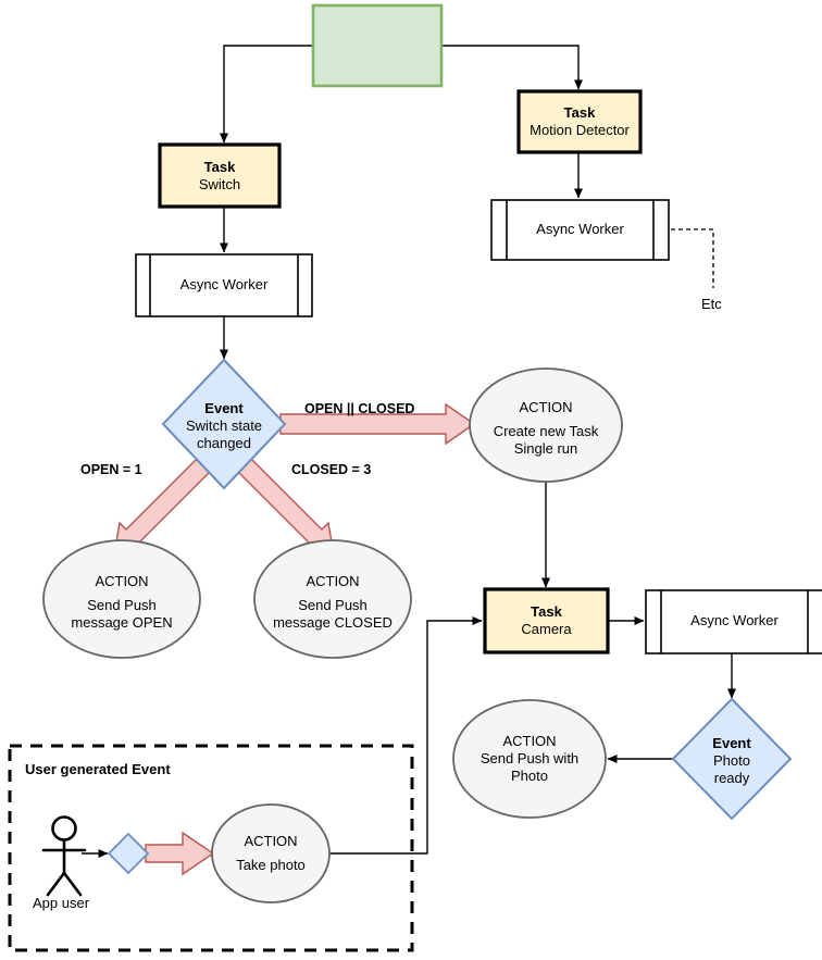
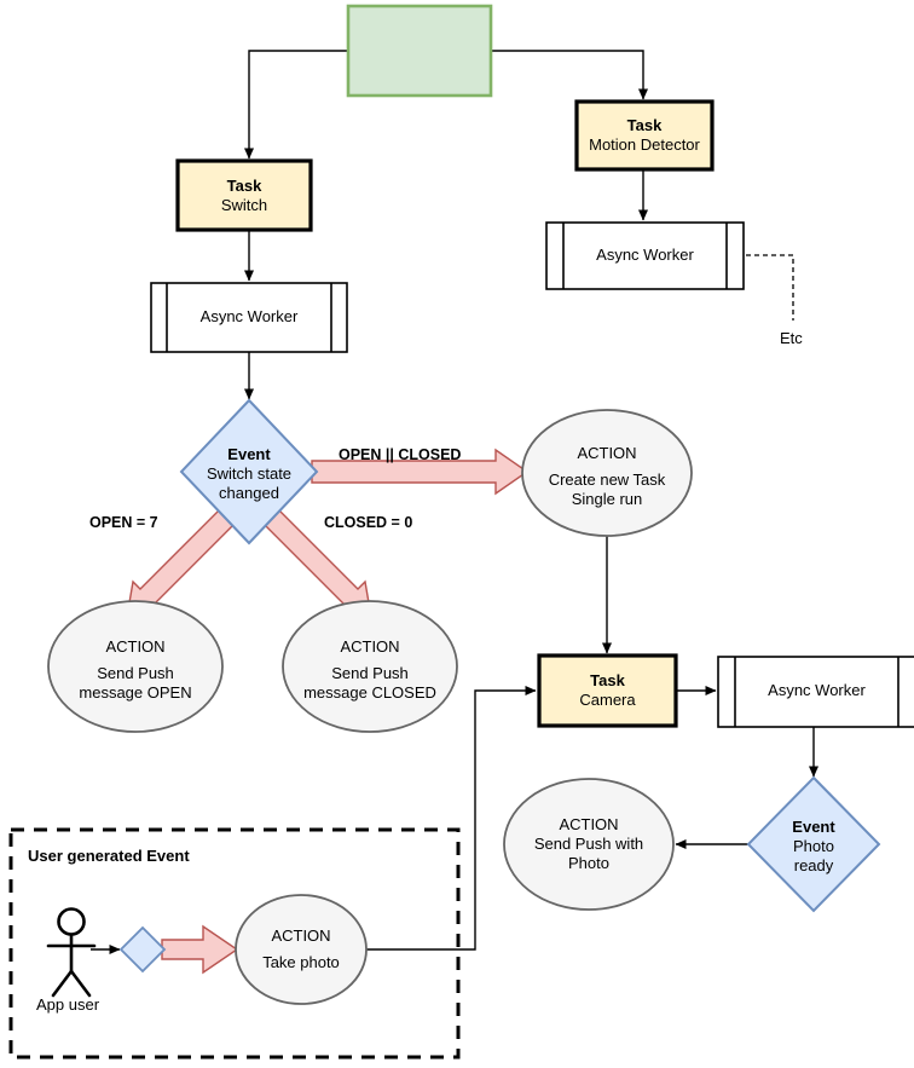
  Task
  Switch
  Task
  Motion Detector
  Task
  Camera
  Async Worker
  Async Worker
  Async Worker
  Event
  Switch state
  changed
  Event
  Photo
  ready
  ACTION
  Create new Task
  Single run
  ACTION
  Send Push
  message OPEN
  ACTION
  Send Push
  message CLOSED
  ACTION
  Send Push with
  Photo
  ACTION
  Take photo
  OPEN || CLOSED
- OPEN = 1
+ OPEN = 7
- CLOSED = 3
+ CLOSED = 0
  Etc
  App user
  User generated Event
